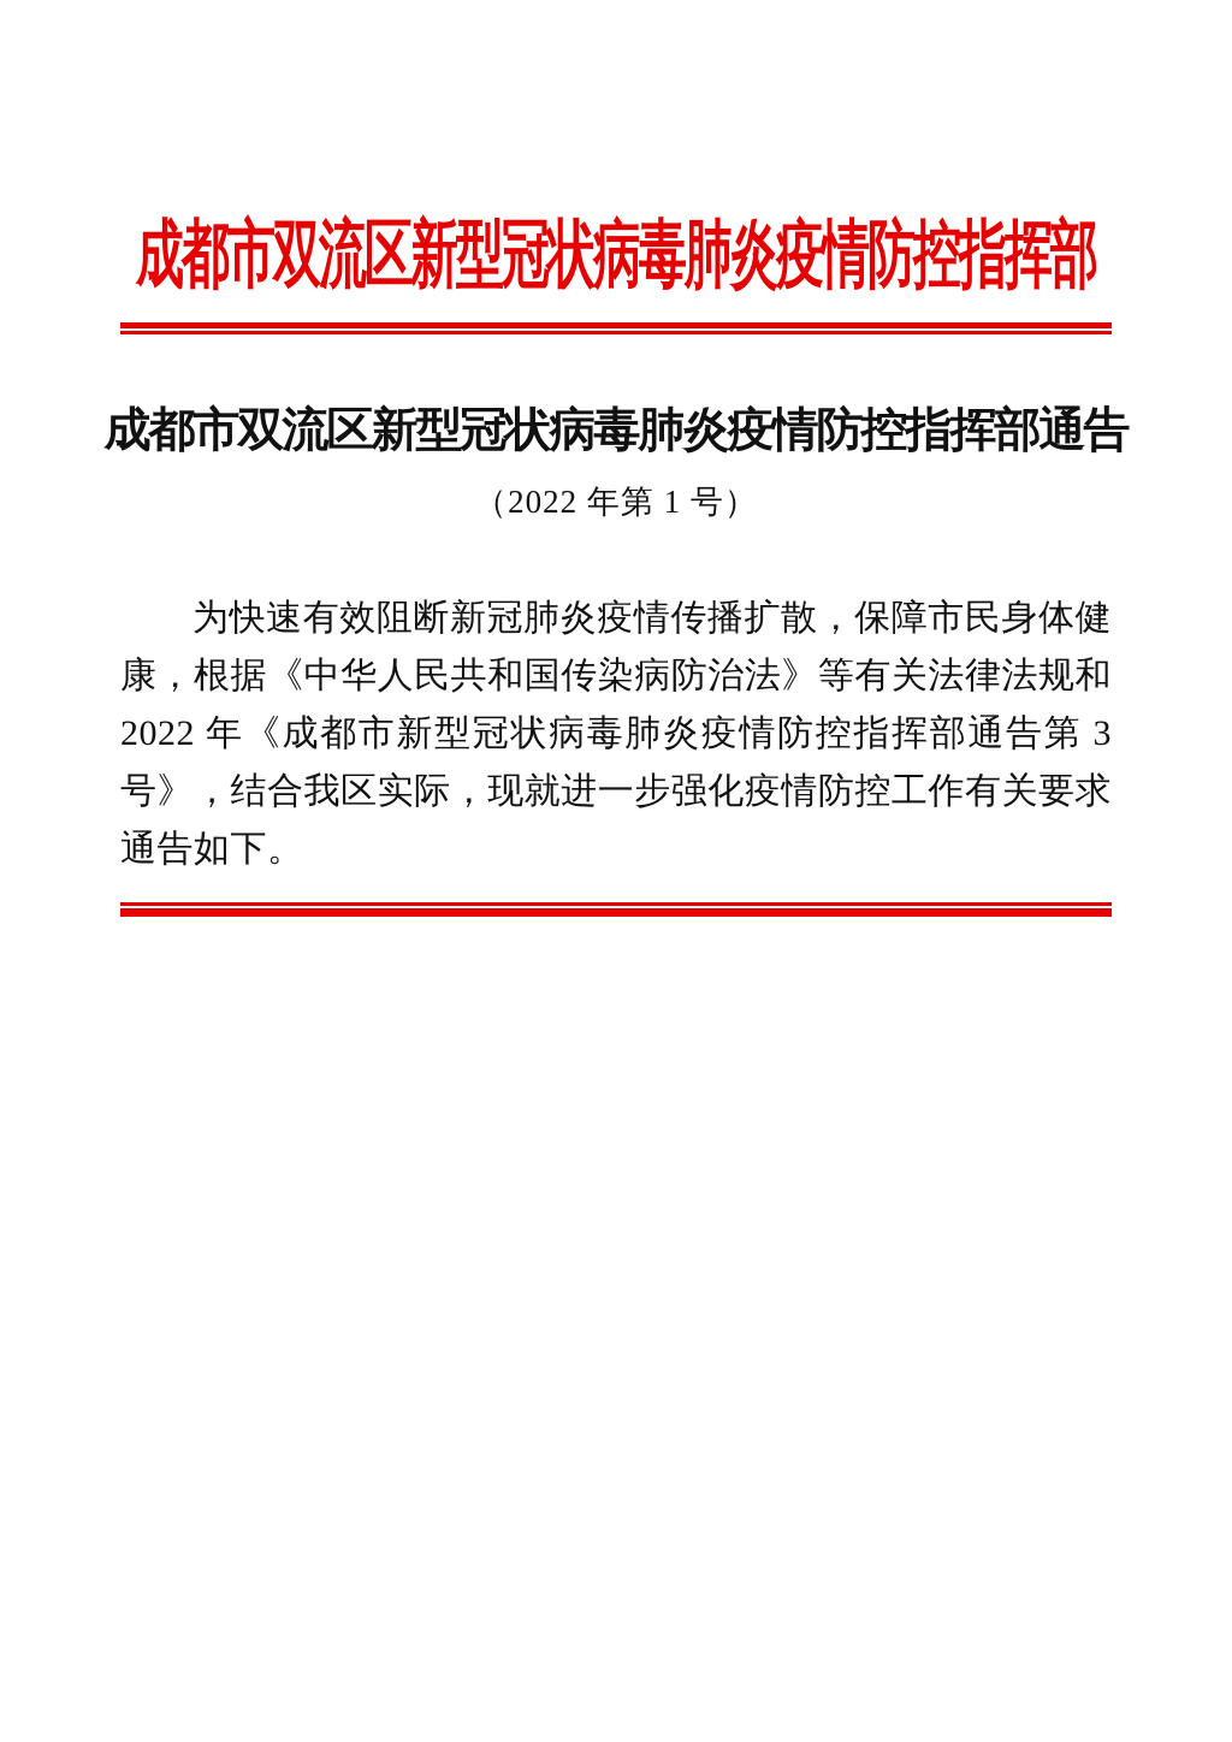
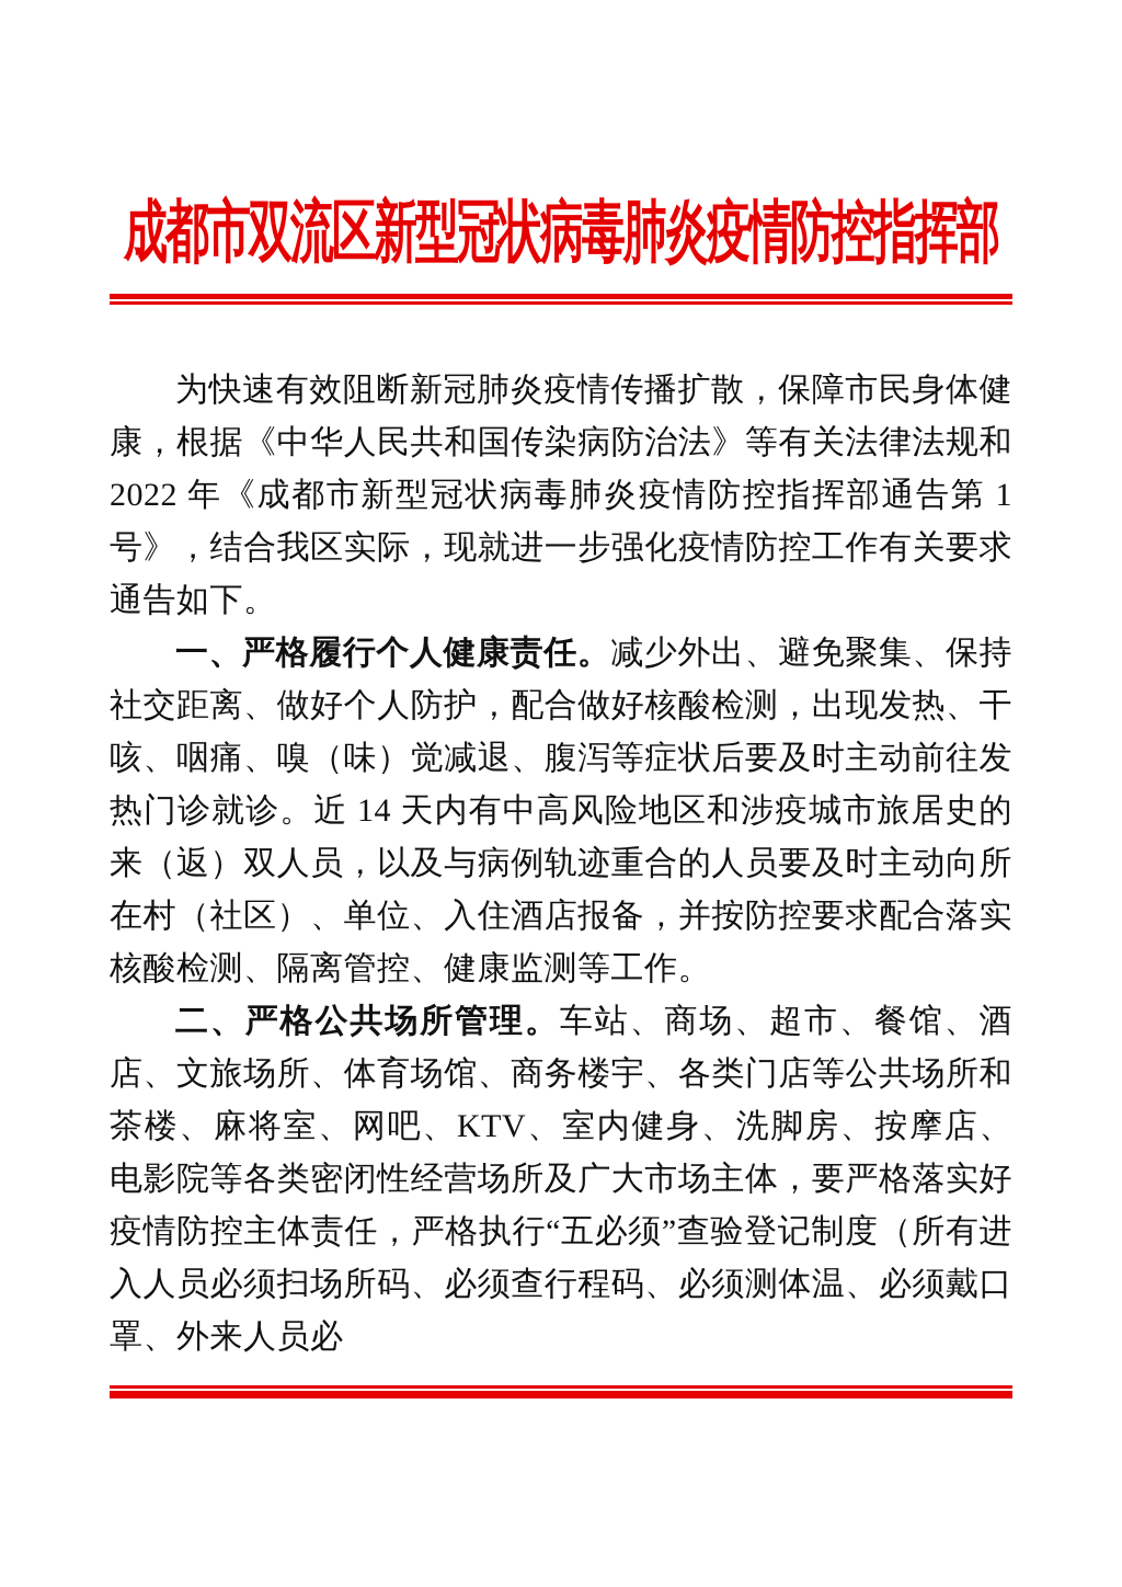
  成都市双流区新型冠状病毒肺炎疫情防控指挥部
- 成都市双流区新型冠状病毒肺炎疫情防控指挥部通告
- （2022 年第 1 号）
- 为快速有效阻断新冠肺炎疫情传播扩散，保障市民身体健康，根据《中华人民共和国传染病防治法》等有关法律法规和 2022 年《成都市新型冠状病毒肺炎疫情防控指挥部通告第 3 号》，结合我区实际，现就进一步强化疫情防控工作有关要求通告如下。
+ 为快速有效阻断新冠肺炎疫情传播扩散，保障市民身体健康，根据《中华人民共和国传染病防治法》等有关法律法规和 2022 年《成都市新型冠状病毒肺炎疫情防控指挥部通告第 1 号》，结合我区实际，现就进一步强化疫情防控工作有关要求通告如下。
+ 一、严格履行个人健康责任。减少外出、避免聚集、保持社交距离、做好个人防护，配合做好核酸检测，出现发热、干咳、咽痛、嗅（味）觉减退、腹泻等症状后要及时主动前往发热门诊就诊。近 14 天内有中高风险地区和涉疫城市旅居史的来（返）双人员，以及与病例轨迹重合的人员要及时主动向所在村（社区）、单位、入住酒店报备，并按防控要求配合落实核酸检测、隔离管控、健康监测等工作。
+ 二、严格公共场所管理。车站、商场、超市、餐馆、酒店、文旅场所、体育场馆、商务楼宇、各类门店等公共场所和茶楼、麻将室、网吧、KTV、室内健身、洗脚房、按摩店、电影院等各类密闭性经营场所及广大市场主体，要严格落实好疫情防控主体责任，严格执行“五必须”查验登记制度（所有进入人员必须扫场所码、必须查行程码、必须测体温、必须戴口罩、外来人员必
